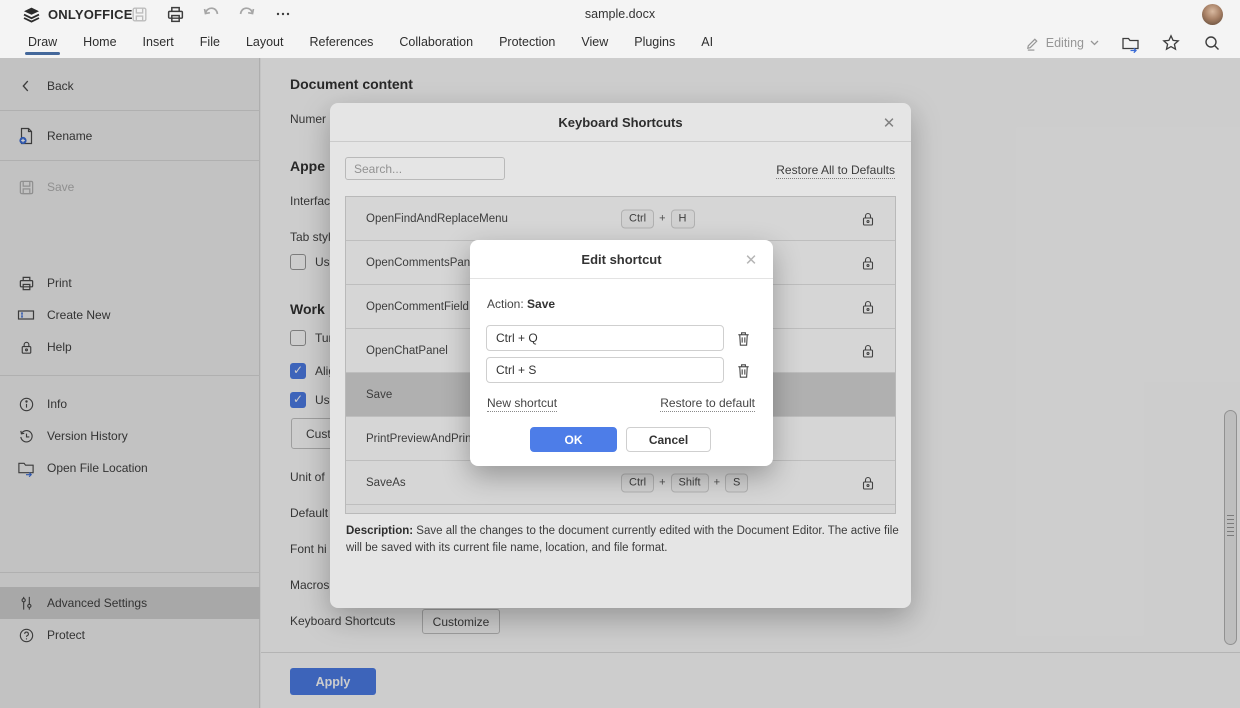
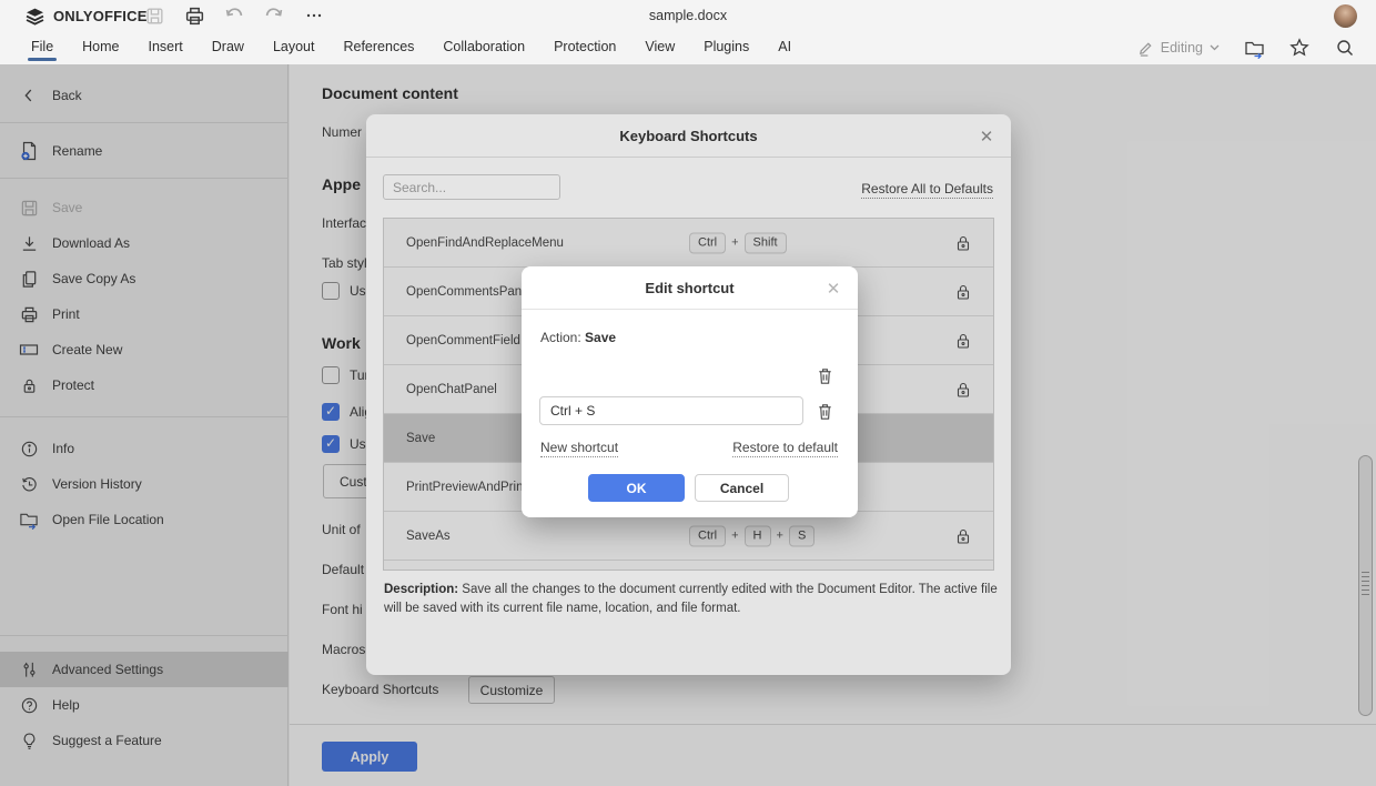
  ONLYOFFICE
  sample.docx
- Draw
+ File
  Home
  Insert
- File
+ Draw
  Layout
  References
  Collaboration
  Protection
  View
  Plugins
  AI
  Editing
  Back
  Rename
  Save
+ Download As
+ Save Copy As
  Print
  Create New
- Help
+ Protect
  Info
  Version History
  Open File Location
  Advanced Settings
- Protect
+ Help
+ Suggest a Feature
  Document content
  Numer
  Appe
  Interfac
  Tab sty
  Work
  Ali
  Cust
  Unit of
  Default
  Font hi
  Macros
  Keyboard Shortcuts
  Customize
  Apply
  Keyboard Shortcuts
  ✕
  Search...
  Restore All to Defaults
  OpenFindAndReplaceMenu
  Ctrl
  +
- H
+ Shift
  OpenCommentsPan
  OpenCommentField
  OpenChatPanel
  Save
  PrintPreviewAndPrin
  SaveAs
  Ctrl
  +
- Shift
+ H
  +
  S
  Description: Save all the changes to the document currently edited with the Document Editor. The active file will be saved with its current file name, location, and file format.
  Edit shortcut
  ✕
  Action: Save
- Ctrl + Q
  Ctrl + S
  New shortcut
  Restore to default
  OK
  Cancel
